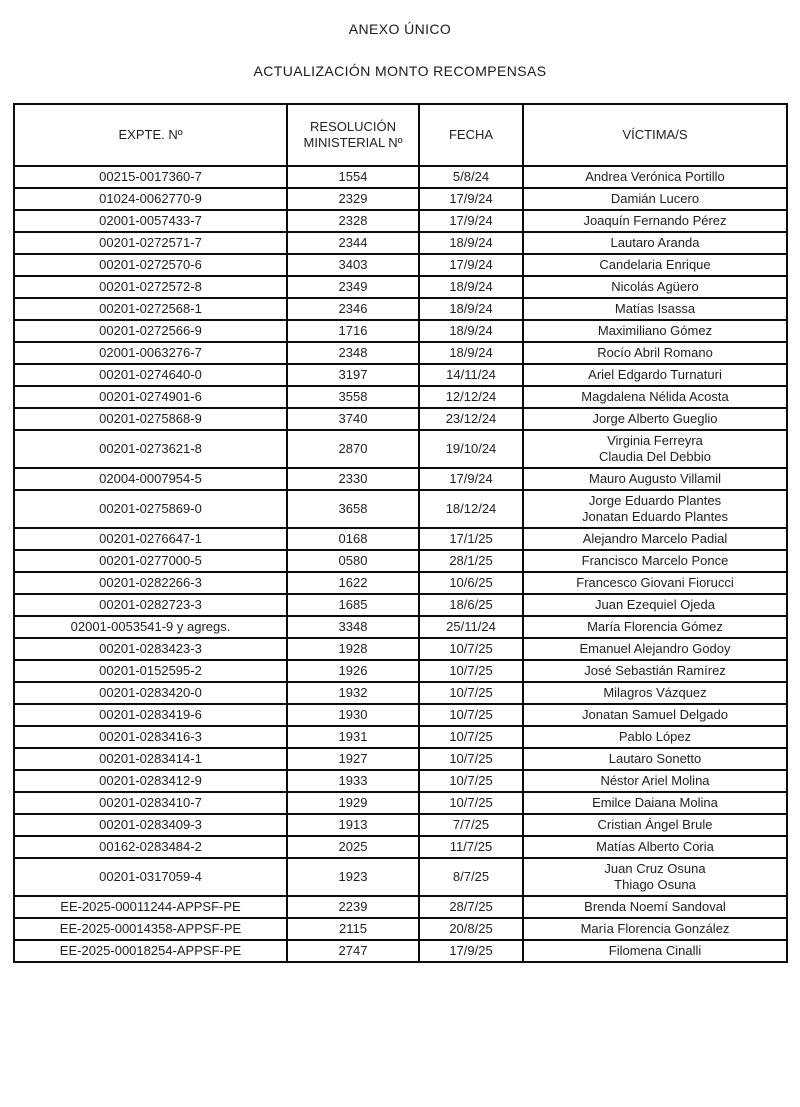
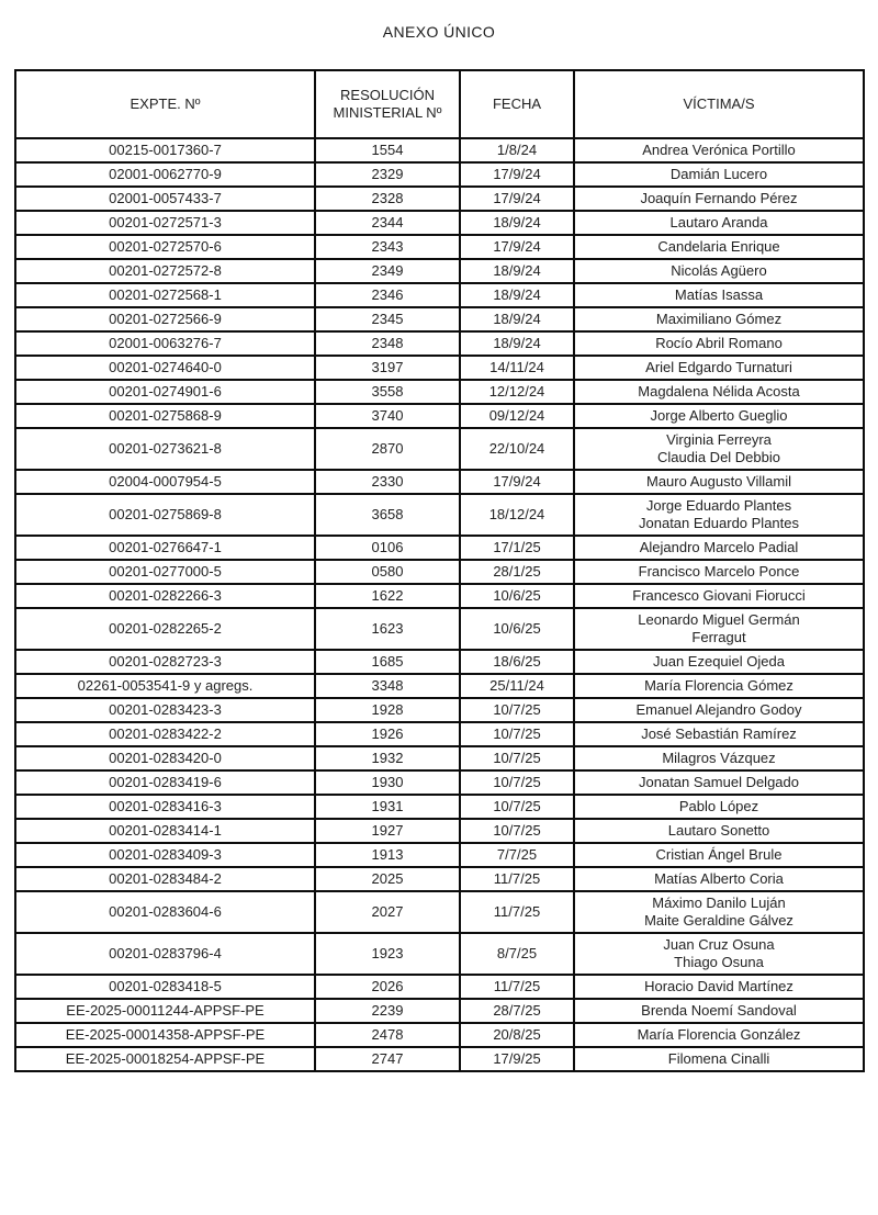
  ANEXO ÚNICO
- ACTUALIZACIÓN MONTO RECOMPENSAS
  EXPTE. Nº	RESOLUCIÓN MINISTERIAL Nº	FECHA	VÍCTIMA/S
- 00215-0017360-7	1554	5/8/24	Andrea Verónica Portillo
+ 00215-0017360-7	1554	1/8/24	Andrea Verónica Portillo
- 01024-0062770-9	2329	17/9/24	Damián Lucero
+ 02001-0062770-9	2329	17/9/24	Damián Lucero
  02001-0057433-7	2328	17/9/24	Joaquín Fernando Pérez
- 00201-0272571-7	2344	18/9/24	Lautaro Aranda
+ 00201-0272571-3	2344	18/9/24	Lautaro Aranda
- 00201-0272570-6	3403	17/9/24	Candelaria Enrique
+ 00201-0272570-6	2343	17/9/24	Candelaria Enrique
  00201-0272572-8	2349	18/9/24	Nicolás Agüero
  00201-0272568-1	2346	18/9/24	Matías Isassa
- 00201-0272566-9	1716	18/9/24	Maximiliano Gómez
+ 00201-0272566-9	2345	18/9/24	Maximiliano Gómez
  02001-0063276-7	2348	18/9/24	Rocío Abril Romano
  00201-0274640-0	3197	14/11/24	Ariel Edgardo Turnaturi
  00201-0274901-6	3558	12/12/24	Magdalena Nélida Acosta
- 00201-0275868-9	3740	23/12/24	Jorge Alberto Gueglio
+ 00201-0275868-9	3740	09/12/24	Jorge Alberto Gueglio
- 00201-0273621-8	2870	19/10/24	Virginia Ferreyra Claudia Del Debbio
+ 00201-0273621-8	2870	22/10/24	Virginia Ferreyra Claudia Del Debbio
  02004-0007954-5	2330	17/9/24	Mauro Augusto Villamil
- 00201-0275869-0	3658	18/12/24	Jorge Eduardo Plantes Jonatan Eduardo Plantes
+ 00201-0275869-8	3658	18/12/24	Jorge Eduardo Plantes Jonatan Eduardo Plantes
- 00201-0276647-1	0168	17/1/25	Alejandro Marcelo Padial
+ 00201-0276647-1	0106	17/1/25	Alejandro Marcelo Padial
  00201-0277000-5	0580	28/1/25	Francisco Marcelo Ponce
  00201-0282266-3	1622	10/6/25	Francesco Giovani Fiorucci
+ 00201-0282265-2	1623	10/6/25	Leonardo Miguel Germán Ferragut
  00201-0282723-3	1685	18/6/25	Juan Ezequiel Ojeda
- 02001-0053541-9 y agregs.	3348	25/11/24	María Florencia Gómez
+ 02261-0053541-9 y agregs.	3348	25/11/24	María Florencia Gómez
  00201-0283423-3	1928	10/7/25	Emanuel Alejandro Godoy
- 00201-0152595-2	1926	10/7/25	José Sebastián Ramírez
+ 00201-0283422-2	1926	10/7/25	José Sebastián Ramírez
  00201-0283420-0	1932	10/7/25	Milagros Vázquez
  00201-0283419-6	1930	10/7/25	Jonatan Samuel Delgado
  00201-0283416-3	1931	10/7/25	Pablo López
  00201-0283414-1	1927	10/7/25	Lautaro Sonetto
- 00201-0283412-9	1933	10/7/25	Néstor Ariel Molina
- 00201-0283410-7	1929	10/7/25	Emilce Daiana Molina
  00201-0283409-3	1913	7/7/25	Cristian Ángel Brule
- 00162-0283484-2	2025	11/7/25	Matías Alberto Coria
+ 00201-0283484-2	2025	11/7/25	Matías Alberto Coria
+ 00201-0283604-6	2027	11/7/25	Máximo Danilo Luján Maite Geraldine Gálvez
- 00201-0317059-4	1923	8/7/25	Juan Cruz Osuna Thiago Osuna
+ 00201-0283796-4	1923	8/7/25	Juan Cruz Osuna Thiago Osuna
+ 00201-0283418-5	2026	11/7/25	Horacio David Martínez
  EE-2025-00011244-APPSF-PE	2239	28/7/25	Brenda Noemí Sandoval
- EE-2025-00014358-APPSF-PE	2115	20/8/25	María Florencia González
+ EE-2025-00014358-APPSF-PE	2478	20/8/25	María Florencia González
  EE-2025-00018254-APPSF-PE	2747	17/9/25	Filomena Cinalli
